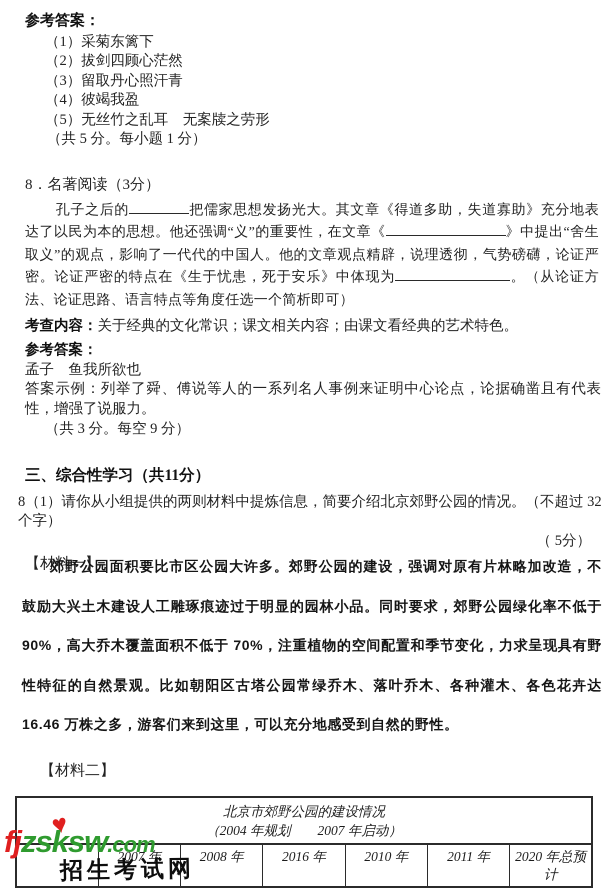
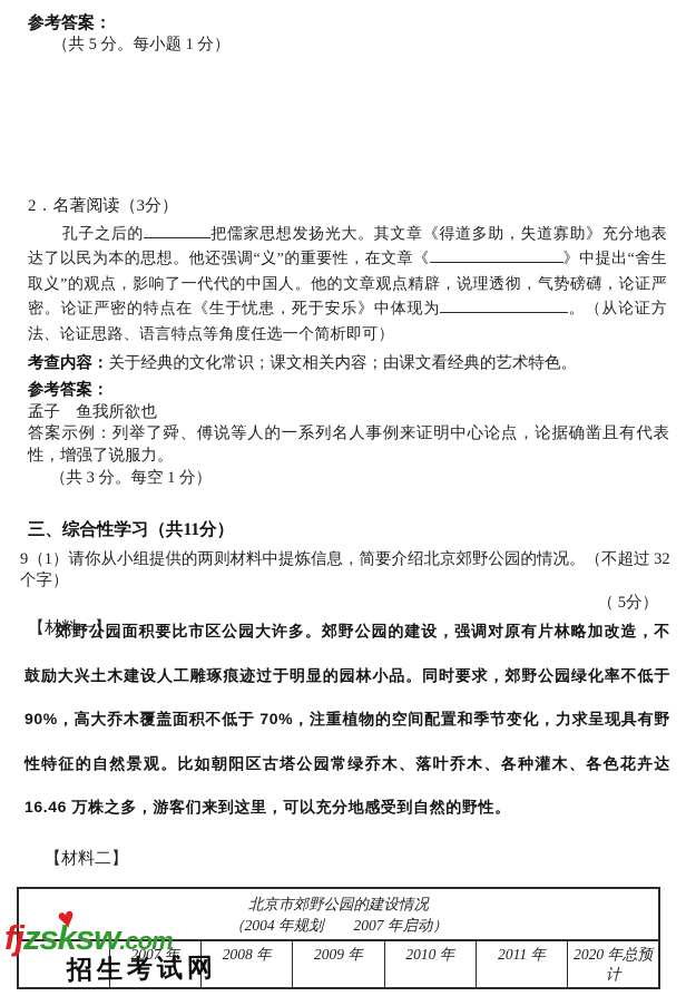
  参考答案：
- （1）采菊东篱下
- （2）拔剑四顾心茫然
- （3）留取丹心照汗青
- （4）彼竭我盈
- （5）无丝竹之乱耳 无案牍之劳形
  （共 5 分。每小题 1 分）
- 8．名著阅读（3分）
+ 2．名著阅读（3分）
  孔子之后的 把儒家思想发扬光大。其文章《得道多助，失道寡助》充分地表达了以民为本的思想。他还强调“义”的重要性，在文章《 》中提出“舍生取义”的观点，影响了一代代的中国人。他的文章观点精辟，说理透彻，气势磅礴，论证严密。论证严密的特点在《生于忧患，死于安乐》中体现为 。（从论证方法、论证思路、语言特点等角度任选一个简析即可）
  考查内容：关于经典的文化常识；课文相关内容；由课文看经典的艺术特色。
  参考答案：
  孟子 鱼我所欲也
  答案示例：列举了舜、傅说等人的一系列名人事例来证明中心论点，论据确凿且有代表性，增强了说服力。
- （共 3 分。每空 9 分）
+ （共 3 分。每空 1 分）
  三、综合性学习（共11分）
- 8（1）请你从小组提供的两则材料中提炼信息，简要介绍北京郊野公园的情况。（不超过 32 个字）
+ 9（1）请你从小组提供的两则材料中提炼信息，简要介绍北京郊野公园的情况。（不超过 32 个字）
  （ 5分）
  【材料一】
  郊野公园面积要比市区公园大许多。郊野公园的建设，强调对原有片林略加改造，不鼓励大兴土木建设人工雕琢痕迹过于明显的园林小品。同时要求，郊野公园绿化率不低于 90%，高大乔木覆盖面积不低于 70%，注重植物的空间配置和季节变化，力求呈现具有野性特征的自然景观。比如朝阳区古塔公园常绿乔木、落叶乔木、各种灌木、各色花卉达 16.46 万株之多，游客们来到这里，可以充分地感受到自然的野性。
  【材料二】
  北京市郊野公园的建设情况 （2004 年规划 2007 年启动）
- 	2007 年	2008 年	2016 年	2010 年	2011 年	2020 年总预计
+ 	2007 年	2008 年	2009 年	2010 年	2011 年	2020 年总预计
  fjzsksw.com
  招生考试网
